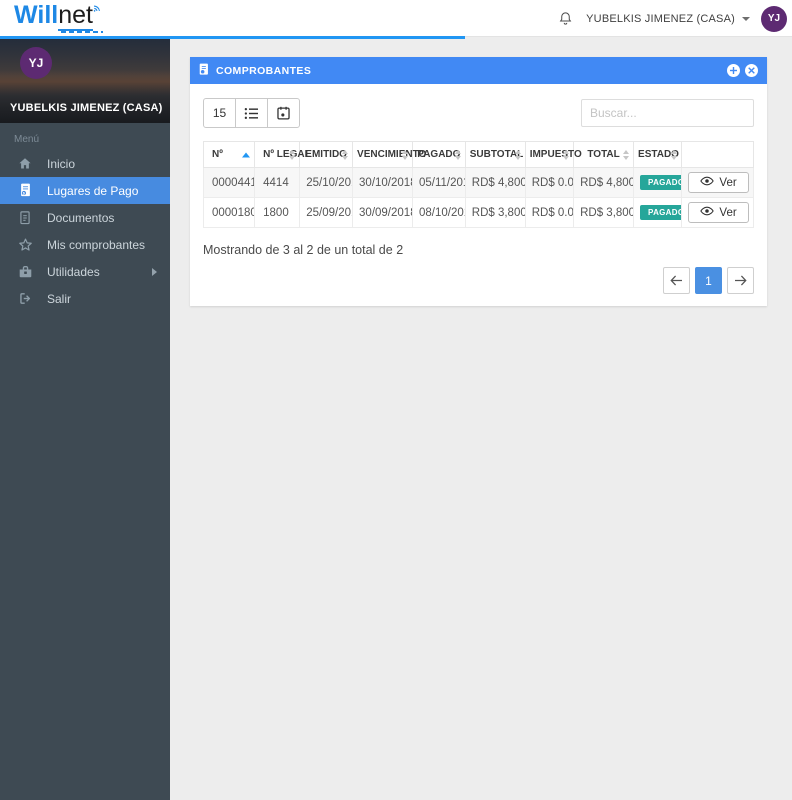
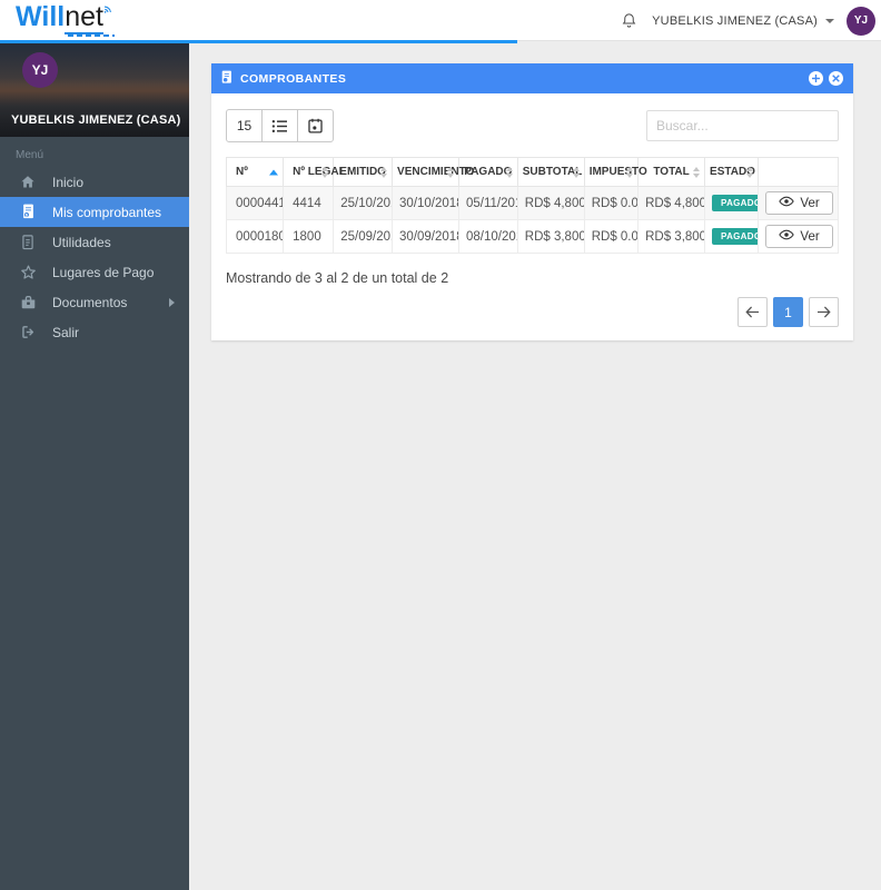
  Willnet
  YUBELKIS JIMENEZ (CASA)
  YJ
  YJ
  YUBELKIS JIMENEZ (CASA)
  Menú
  Inicio
- Lugares de Pago
+ Mis comprobantes
- Documentos
+ Utilidades
- Mis comprobantes
+ Lugares de Pago
- Utilidades
+ Documentos
  Salir
  COMPROBANTES
  15
  Buscar...
  Nº	Nº LEGAL	EMITIDO	VENCIMIENTO	PAGADO	SUBTOTAL	IMPUESTO	TOTAL	ESTADO
  0000441	4414	25/10/20	30/10/201	05/11/20	RD$ 4,800	RD$ 0.0	RD$ 4,800	PAGADO	Ver
  0000180	1800	25/09/20	30/09/201	08/10/20	RD$ 3,800	RD$ 0.0	RD$ 3,800	PAGADO	Ver
  Mostrando de 3 al 2 de un total de 2
  1
